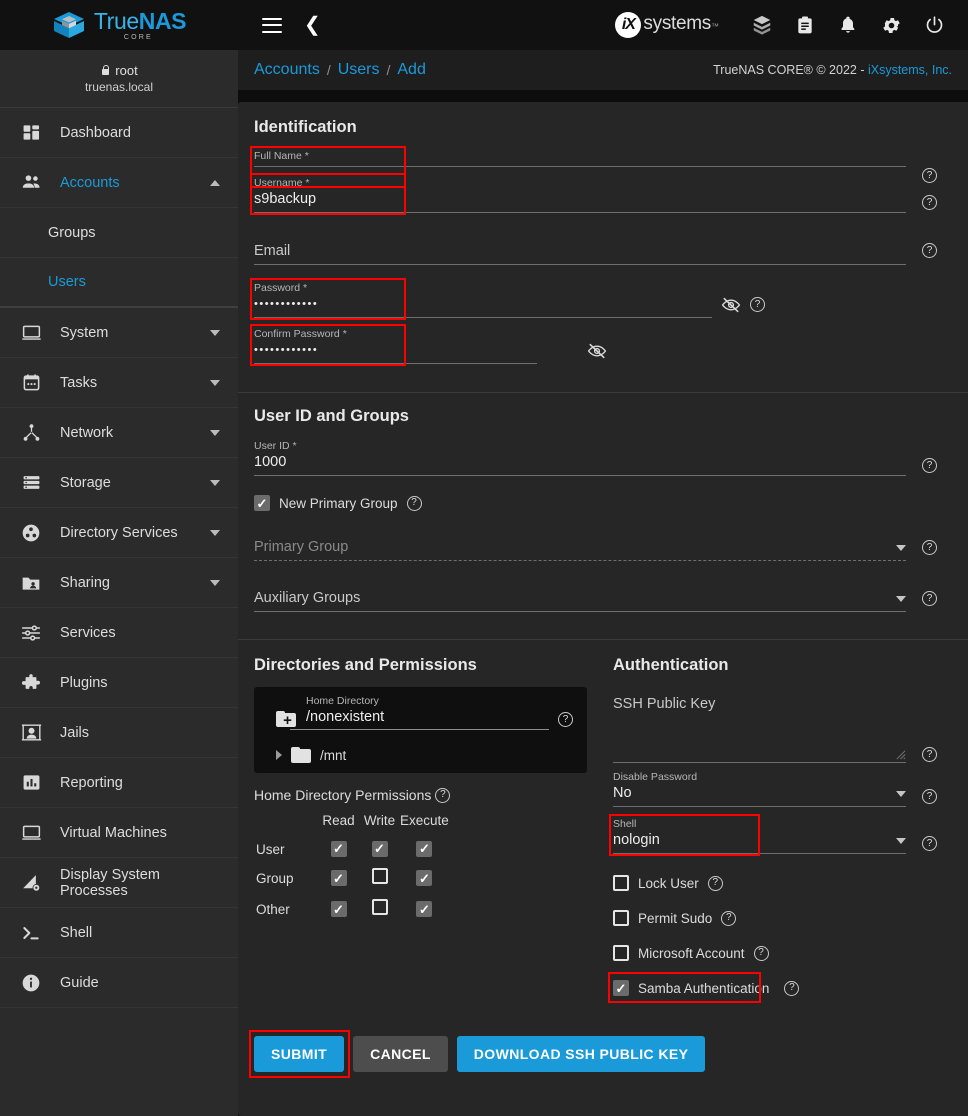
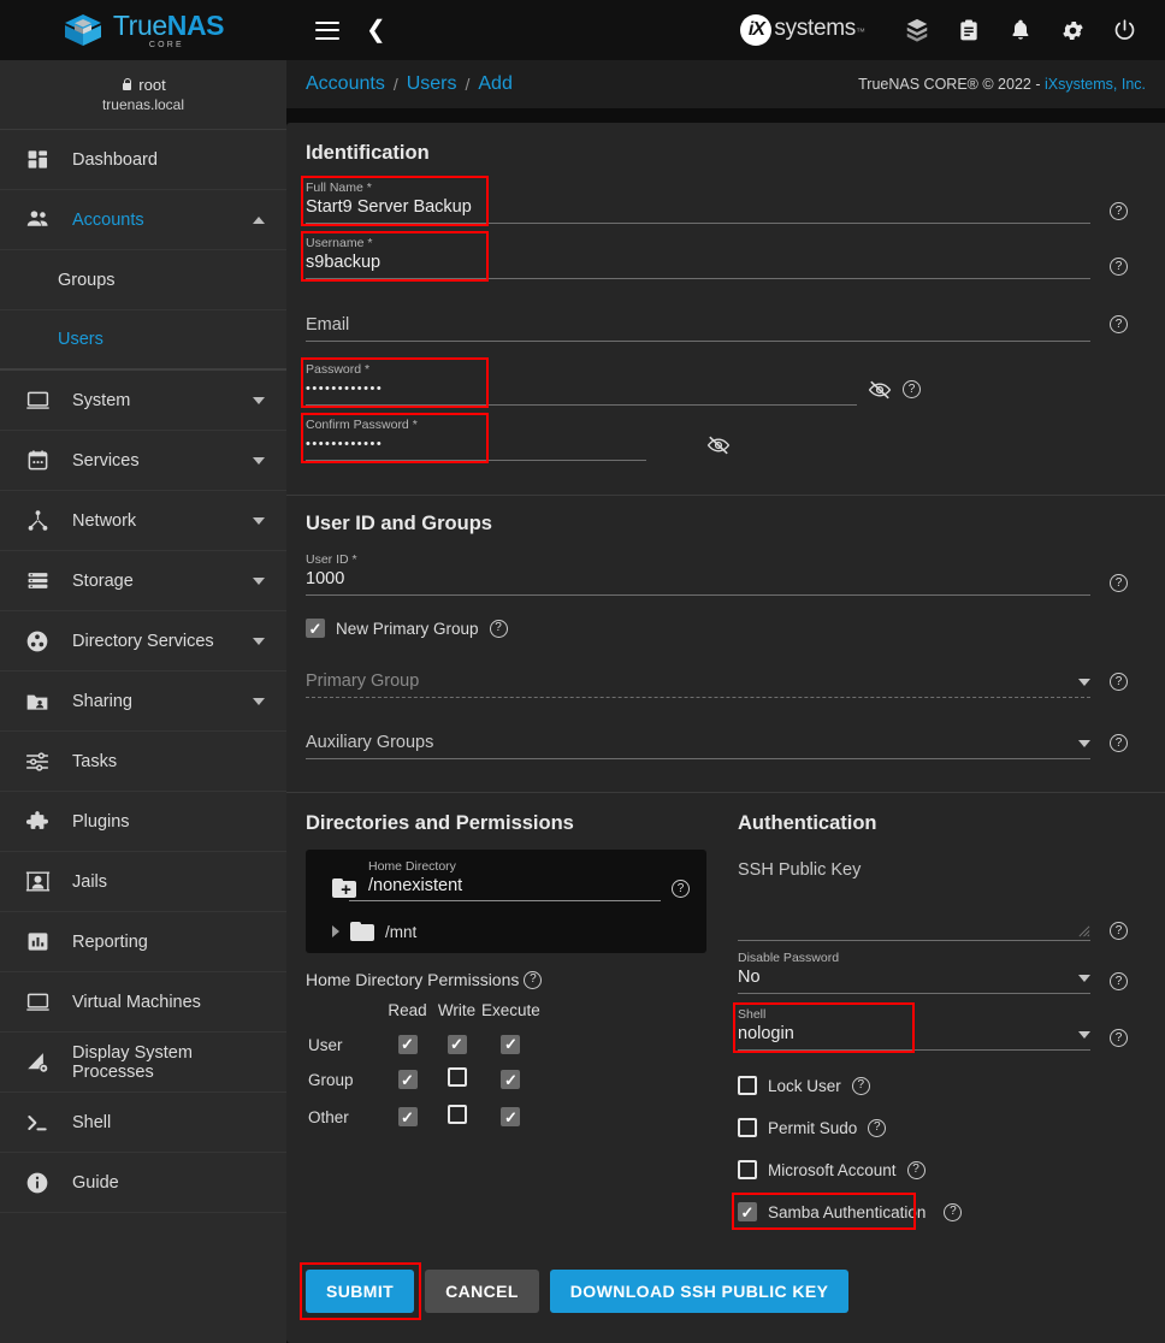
  TrueNAS
  ❮
  iX
  systems
  ™
  root
  truenas.local
  Dashboard
  Accounts
  Groups
  Users
  System
- Tasks
+ Services
  Network
  Storage
  Directory Services
  Sharing
- Services
+ Tasks
  Plugins
  Jails
  Reporting
  Virtual Machines
  Display System Processes
  Shell
  Guide
  Accounts
  /
  Users
  /
  Add
  TrueNAS CORE® © 2022 - iXsystems, Inc.
  Identification
  Full Name *
+ Start9 Server Backup
  ?
  Username *
  s9backup
  ?
  Email
  ?
  Password *
  ••••••••••••
  ?
  Confirm Password *
  ••••••••••••
  User ID and Groups
  User ID *
  1000
  ?
  New Primary Group
  ?
  Primary Group
  ?
  Auxiliary Groups
  ?
  Directories and Permissions
  +
  Home Directory
  /nonexistent
  ?
  /mnt
  Home Directory Permissions
  ?
  	Read	Write	Execute
  User
  Group
  Other
  Authentication
  SSH Public Key
  ?
  Disable Password
  No
  ?
  Shell
  nologin
  ?
  Lock User
  ?
  Permit Sudo
  ?
  Microsoft Account
  ?
  Samba Authentication
  ?
  SUBMIT
  CANCEL
  DOWNLOAD SSH PUBLIC KEY
